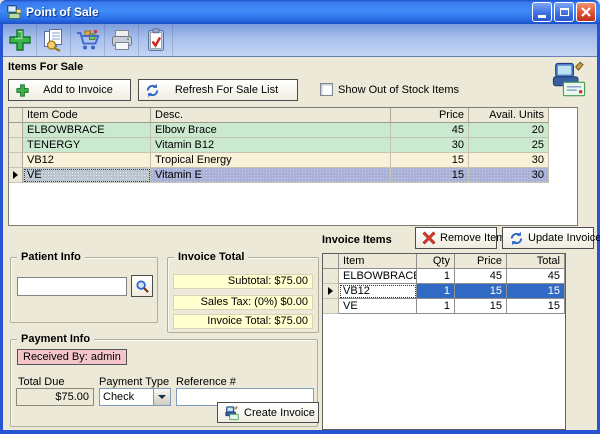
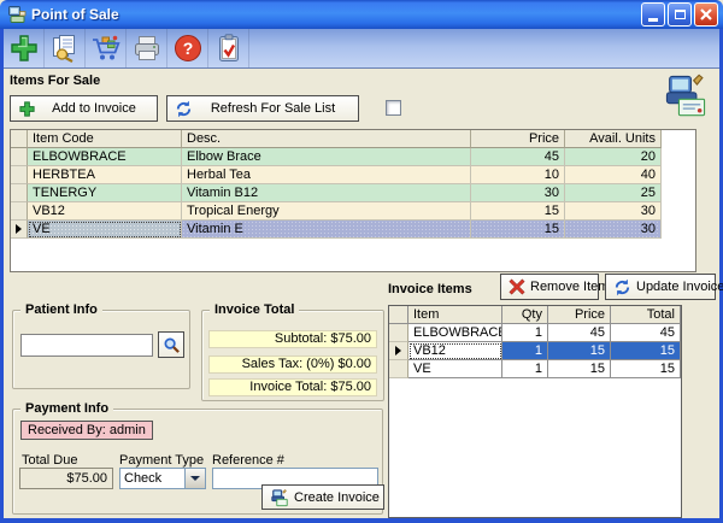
  Point of Sale
+ ?
  Items For Sale
  Add to Invoice
  Refresh For Sale List
- Show Out of Stock Items
  Item Code
  Desc.
  Price
  Avail. Units
  ELBOWBRACE
  Elbow Brace
  45
  20
+ HERBTEA
+ Herbal Tea
+ 10
+ 40
  TENERGY
  Vitamin B12
  30
  25
  VB12
  Tropical Energy
  15
  30
  VE
  Vitamin E
  15
  30
  Invoice Items
  Remove Item
  Update Invoice
  Item
  Qty
  Price
  Total
  ELBOWBRACE
  1
  45
  45
  VB12
  1
  15
  15
  VE
  1
  15
  15
  Patient Info
  Invoice Total
  Subtotal: $75.00
  Sales Tax: (0%) $0.00
  Invoice Total: $75.00
  Payment Info
  Received By: admin
  Total Due
  Payment Type
  Reference #
  $75.00
  Check
  Create Invoice
